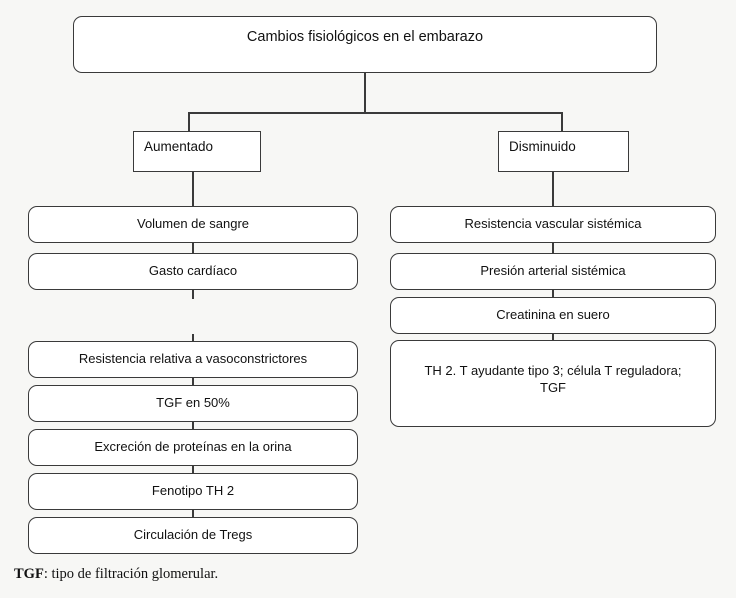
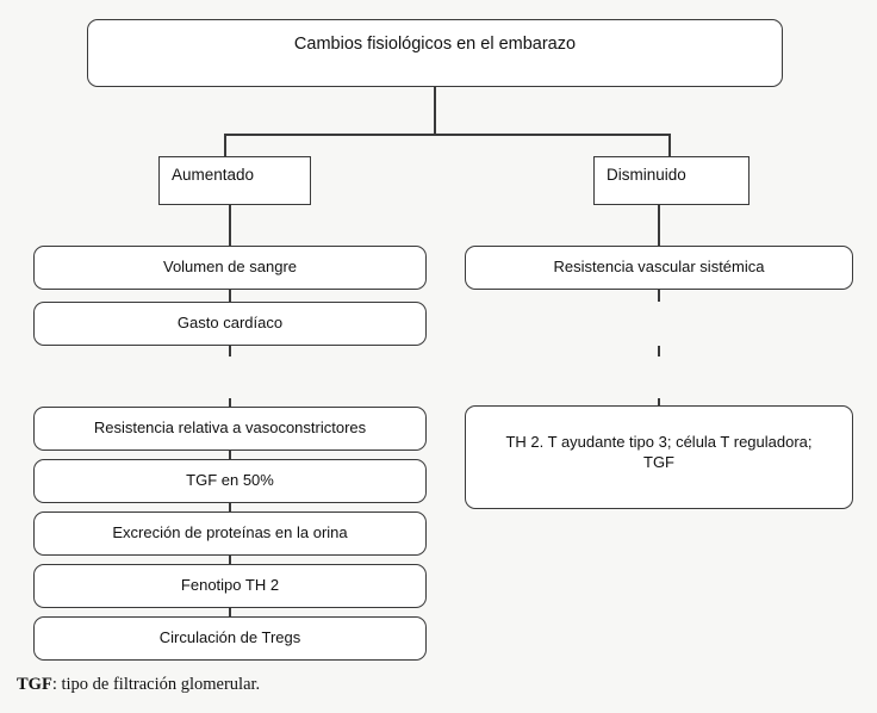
  Cambios fisiológicos en el embarazo
  Aumentado
  Disminuido
  Volumen de sangre
  Gasto cardíaco
  Resistencia relativa a vasoconstrictores
  TGF en 50%
  Excreción de proteínas en la orina
  Fenotipo TH 2
  Circulación de Tregs
  Resistencia vascular sistémica
- Presión arterial sistémica
- Creatinina en suero
  TH 2. T ayudante tipo 3; célula T reguladora; TGF
  TGF: tipo de filtración glomerular.
